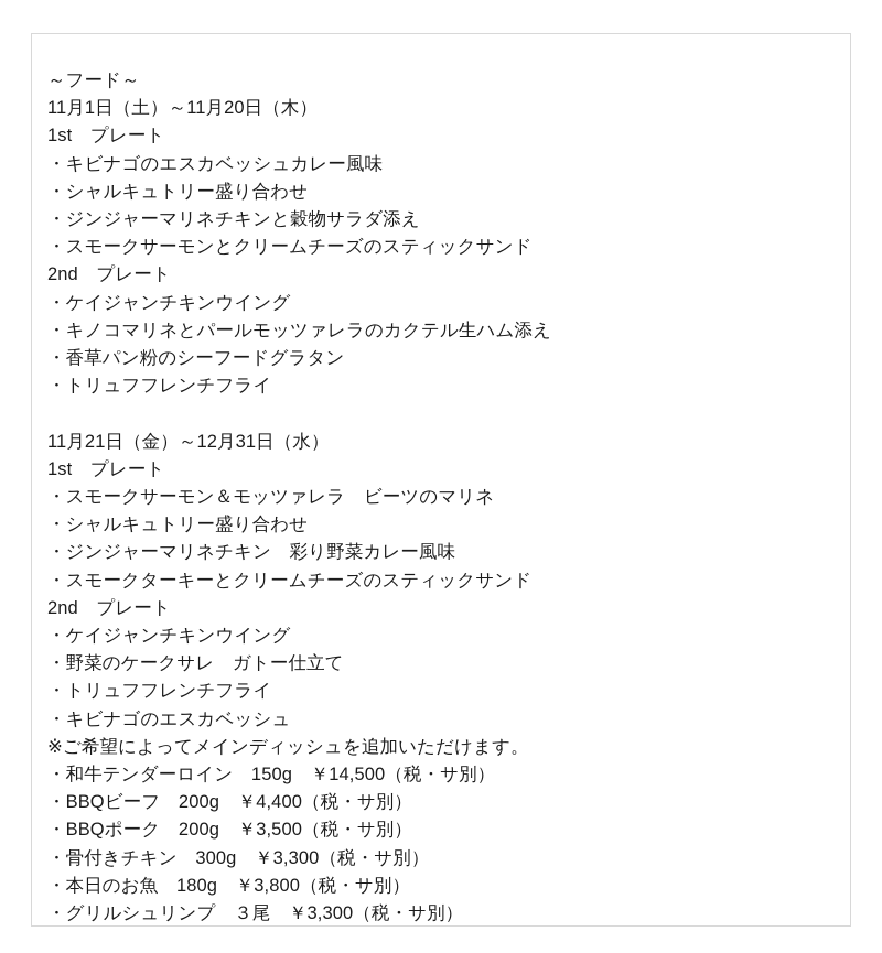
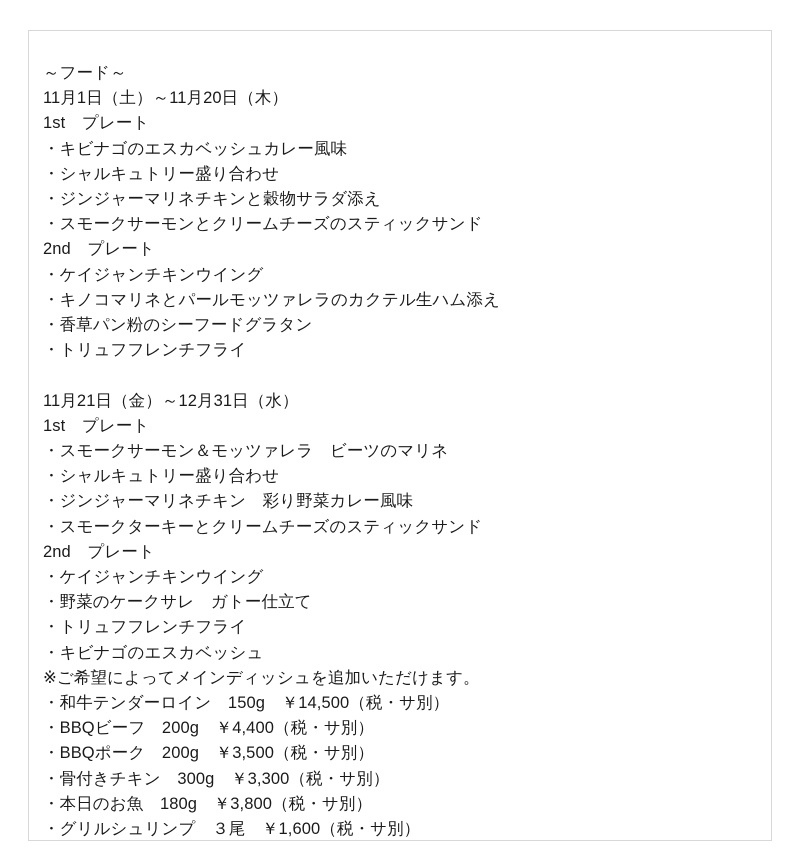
  ～フード～
  11月1日（土）～11月20日（木）
  1st プレート
  ・キビナゴのエスカベッシュカレー風味
  ・シャルキュトリー盛り合わせ
  ・ジンジャーマリネチキンと穀物サラダ添え
  ・スモークサーモンとクリームチーズのスティックサンド
  2nd プレート
  ・ケイジャンチキンウイング
  ・キノコマリネとパールモッツァレラのカクテル生ハム添え
  ・香草パン粉のシーフードグラタン
  ・トリュフフレンチフライ
  11月21日（金）～12月31日（水）
  1st プレート
  ・スモークサーモン＆モッツァレラ ビーツのマリネ
  ・シャルキュトリー盛り合わせ
  ・ジンジャーマリネチキン 彩り野菜カレー風味
  ・スモークターキーとクリームチーズのスティックサンド
  2nd プレート
  ・ケイジャンチキンウイング
  ・野菜のケークサレ ガトー仕立て
  ・トリュフフレンチフライ
  ・キビナゴのエスカベッシュ
  ※ご希望によってメインディッシュを追加いただけます。
  ・和牛テンダーロイン 150g ￥14,500（税・サ別）
  ・BBQビーフ 200g ￥4,400（税・サ別）
  ・BBQポーク 200g ￥3,500（税・サ別）
  ・骨付きチキン 300g ￥3,300（税・サ別）
  ・本日のお魚 180g ￥3,800（税・サ別）
- ・グリルシュリンプ ３尾 ￥3,300（税・サ別）
+ ・グリルシュリンプ ３尾 ￥1,600（税・サ別）
